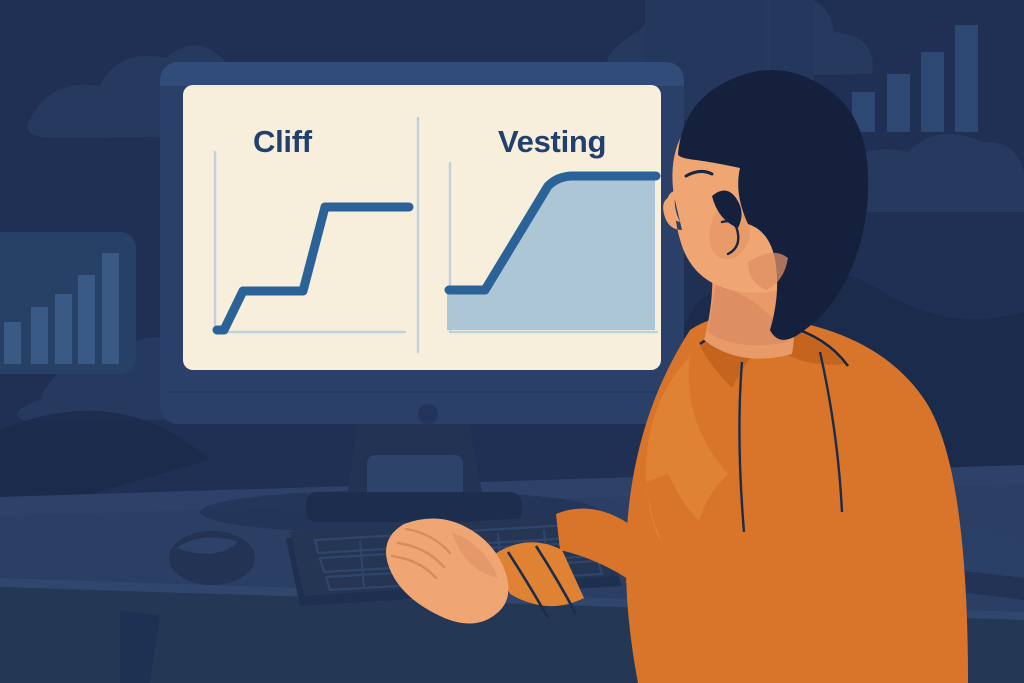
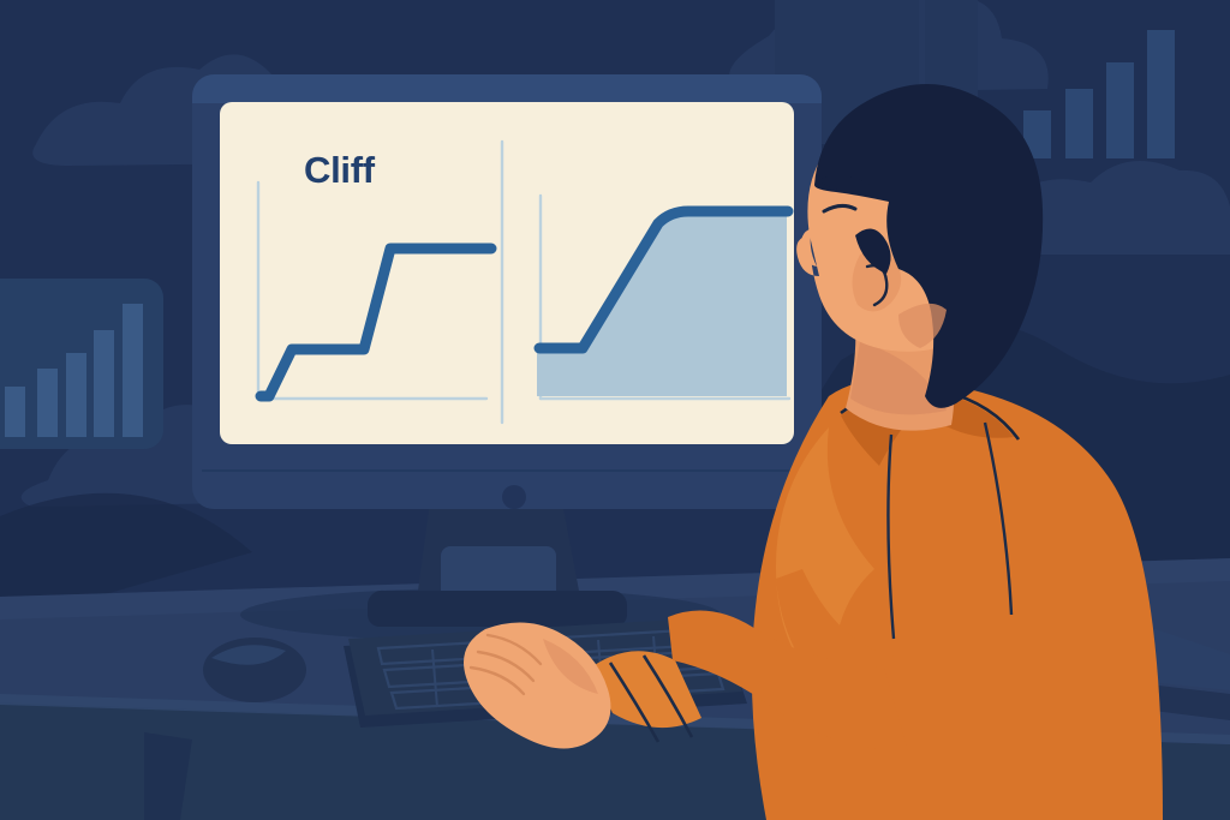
  Cliff
- Vesting
